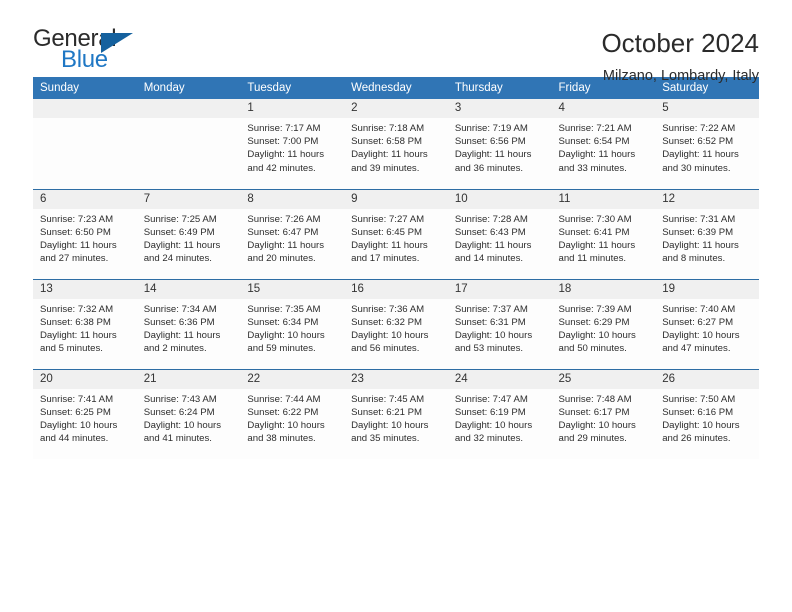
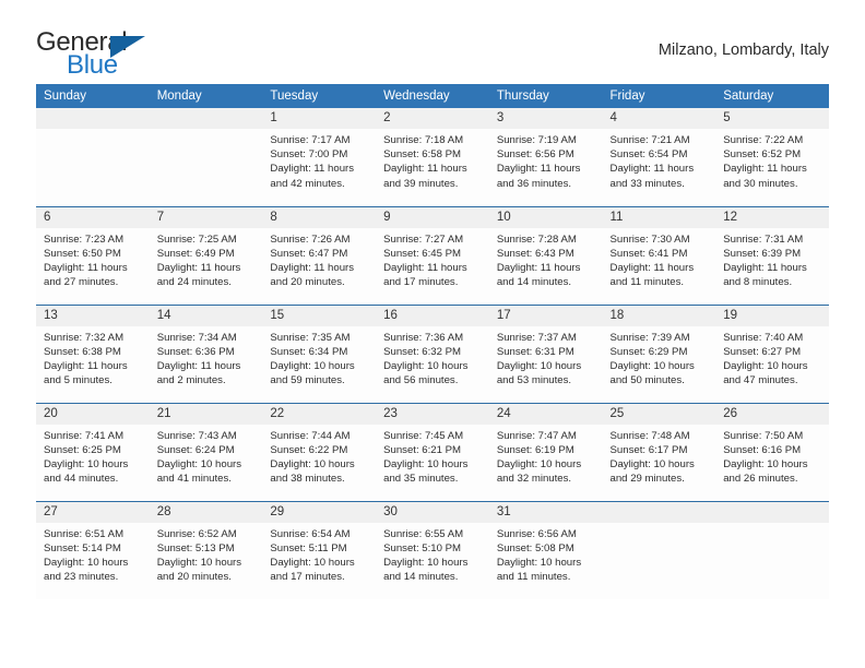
  General
  Blue
- October 2024
  Milzano, Lombardy, Italy
  Sunday	Monday	Tuesday	Wednesday	Thursday	Friday	Saturday
  		1Sunrise: 7:17 AMSunset: 7:00 PMDaylight: 11 hoursand 42 minutes.	2Sunrise: 7:18 AMSunset: 6:58 PMDaylight: 11 hoursand 39 minutes.	3Sunrise: 7:19 AMSunset: 6:56 PMDaylight: 11 hoursand 36 minutes.	4Sunrise: 7:21 AMSunset: 6:54 PMDaylight: 11 hoursand 33 minutes.	5Sunrise: 7:22 AMSunset: 6:52 PMDaylight: 11 hoursand 30 minutes.
  6Sunrise: 7:23 AMSunset: 6:50 PMDaylight: 11 hoursand 27 minutes.	7Sunrise: 7:25 AMSunset: 6:49 PMDaylight: 11 hoursand 24 minutes.	8Sunrise: 7:26 AMSunset: 6:47 PMDaylight: 11 hoursand 20 minutes.	9Sunrise: 7:27 AMSunset: 6:45 PMDaylight: 11 hoursand 17 minutes.	10Sunrise: 7:28 AMSunset: 6:43 PMDaylight: 11 hoursand 14 minutes.	11Sunrise: 7:30 AMSunset: 6:41 PMDaylight: 11 hoursand 11 minutes.	12Sunrise: 7:31 AMSunset: 6:39 PMDaylight: 11 hoursand 8 minutes.
  13Sunrise: 7:32 AMSunset: 6:38 PMDaylight: 11 hoursand 5 minutes.	14Sunrise: 7:34 AMSunset: 6:36 PMDaylight: 11 hoursand 2 minutes.	15Sunrise: 7:35 AMSunset: 6:34 PMDaylight: 10 hoursand 59 minutes.	16Sunrise: 7:36 AMSunset: 6:32 PMDaylight: 10 hoursand 56 minutes.	17Sunrise: 7:37 AMSunset: 6:31 PMDaylight: 10 hoursand 53 minutes.	18Sunrise: 7:39 AMSunset: 6:29 PMDaylight: 10 hoursand 50 minutes.	19Sunrise: 7:40 AMSunset: 6:27 PMDaylight: 10 hoursand 47 minutes.
  20Sunrise: 7:41 AMSunset: 6:25 PMDaylight: 10 hoursand 44 minutes.	21Sunrise: 7:43 AMSunset: 6:24 PMDaylight: 10 hoursand 41 minutes.	22Sunrise: 7:44 AMSunset: 6:22 PMDaylight: 10 hoursand 38 minutes.	23Sunrise: 7:45 AMSunset: 6:21 PMDaylight: 10 hoursand 35 minutes.	24Sunrise: 7:47 AMSunset: 6:19 PMDaylight: 10 hoursand 32 minutes.	25Sunrise: 7:48 AMSunset: 6:17 PMDaylight: 10 hoursand 29 minutes.	26Sunrise: 7:50 AMSunset: 6:16 PMDaylight: 10 hoursand 26 minutes.
+ 27Sunrise: 6:51 AMSunset: 5:14 PMDaylight: 10 hoursand 23 minutes.	28Sunrise: 6:52 AMSunset: 5:13 PMDaylight: 10 hoursand 20 minutes.	29Sunrise: 6:54 AMSunset: 5:11 PMDaylight: 10 hoursand 17 minutes.	30Sunrise: 6:55 AMSunset: 5:10 PMDaylight: 10 hoursand 14 minutes.	31Sunrise: 6:56 AMSunset: 5:08 PMDaylight: 10 hoursand 11 minutes.
